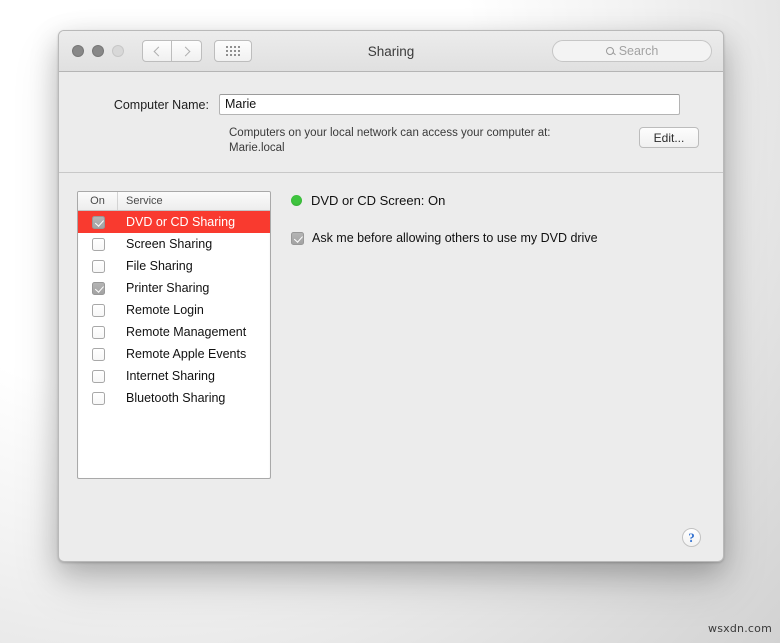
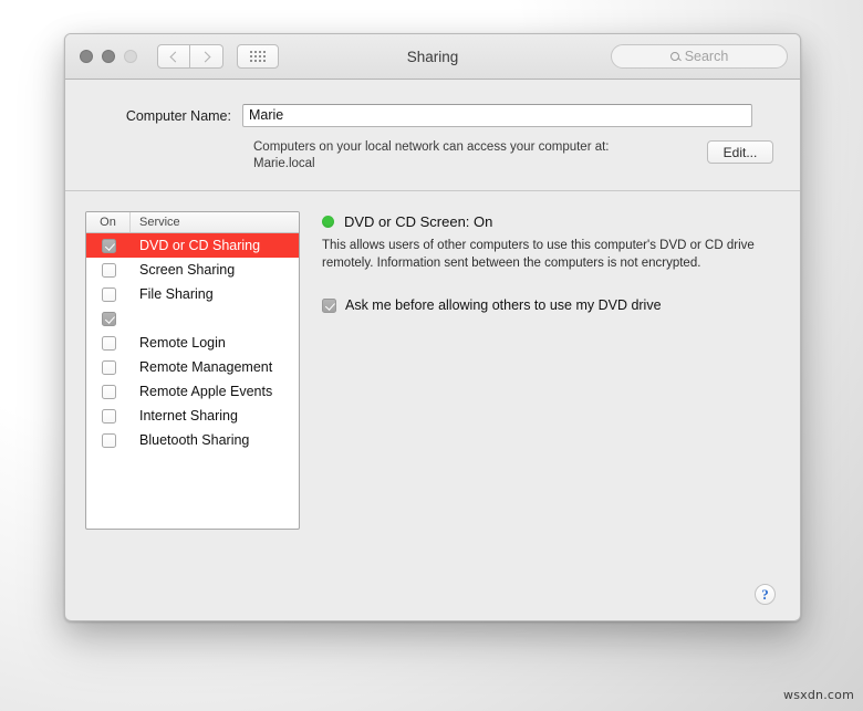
  Sharing
  Search
  Computer Name:
  Marie
  Computers on your local network can access your computer at:
  Marie.local
  Edit...
  On
  Service
  DVD or CD Sharing
  Screen Sharing
  File Sharing
- Printer Sharing
  Remote Login
  Remote Management
  Remote Apple Events
  Internet Sharing
  Bluetooth Sharing
  DVD or CD Screen: On
+ This allows users of other computers to use this computer's DVD or CD drive remotely. Information sent between the computers is not encrypted.
  Ask me before allowing others to use my DVD drive
  ?
  wsxdn.com
